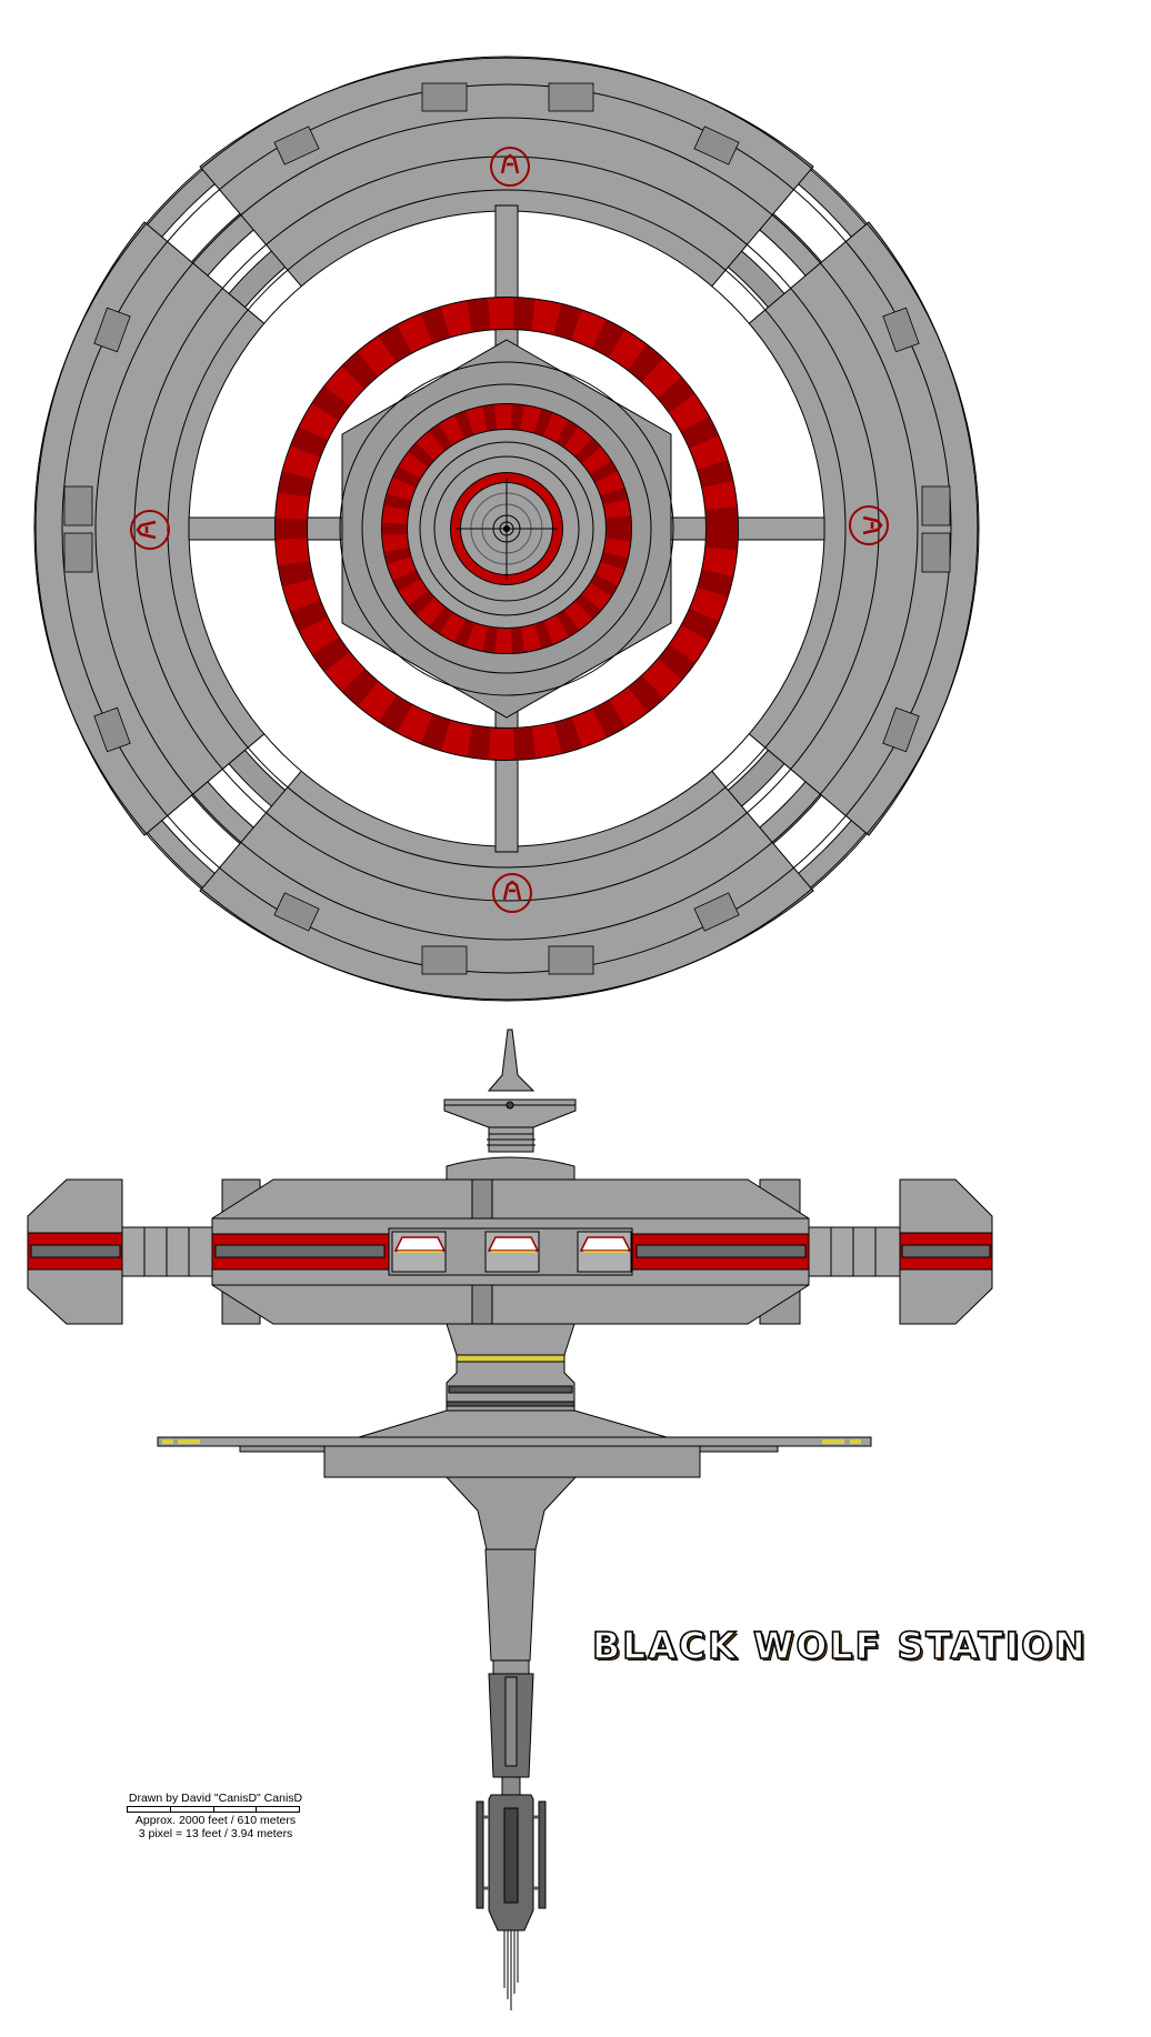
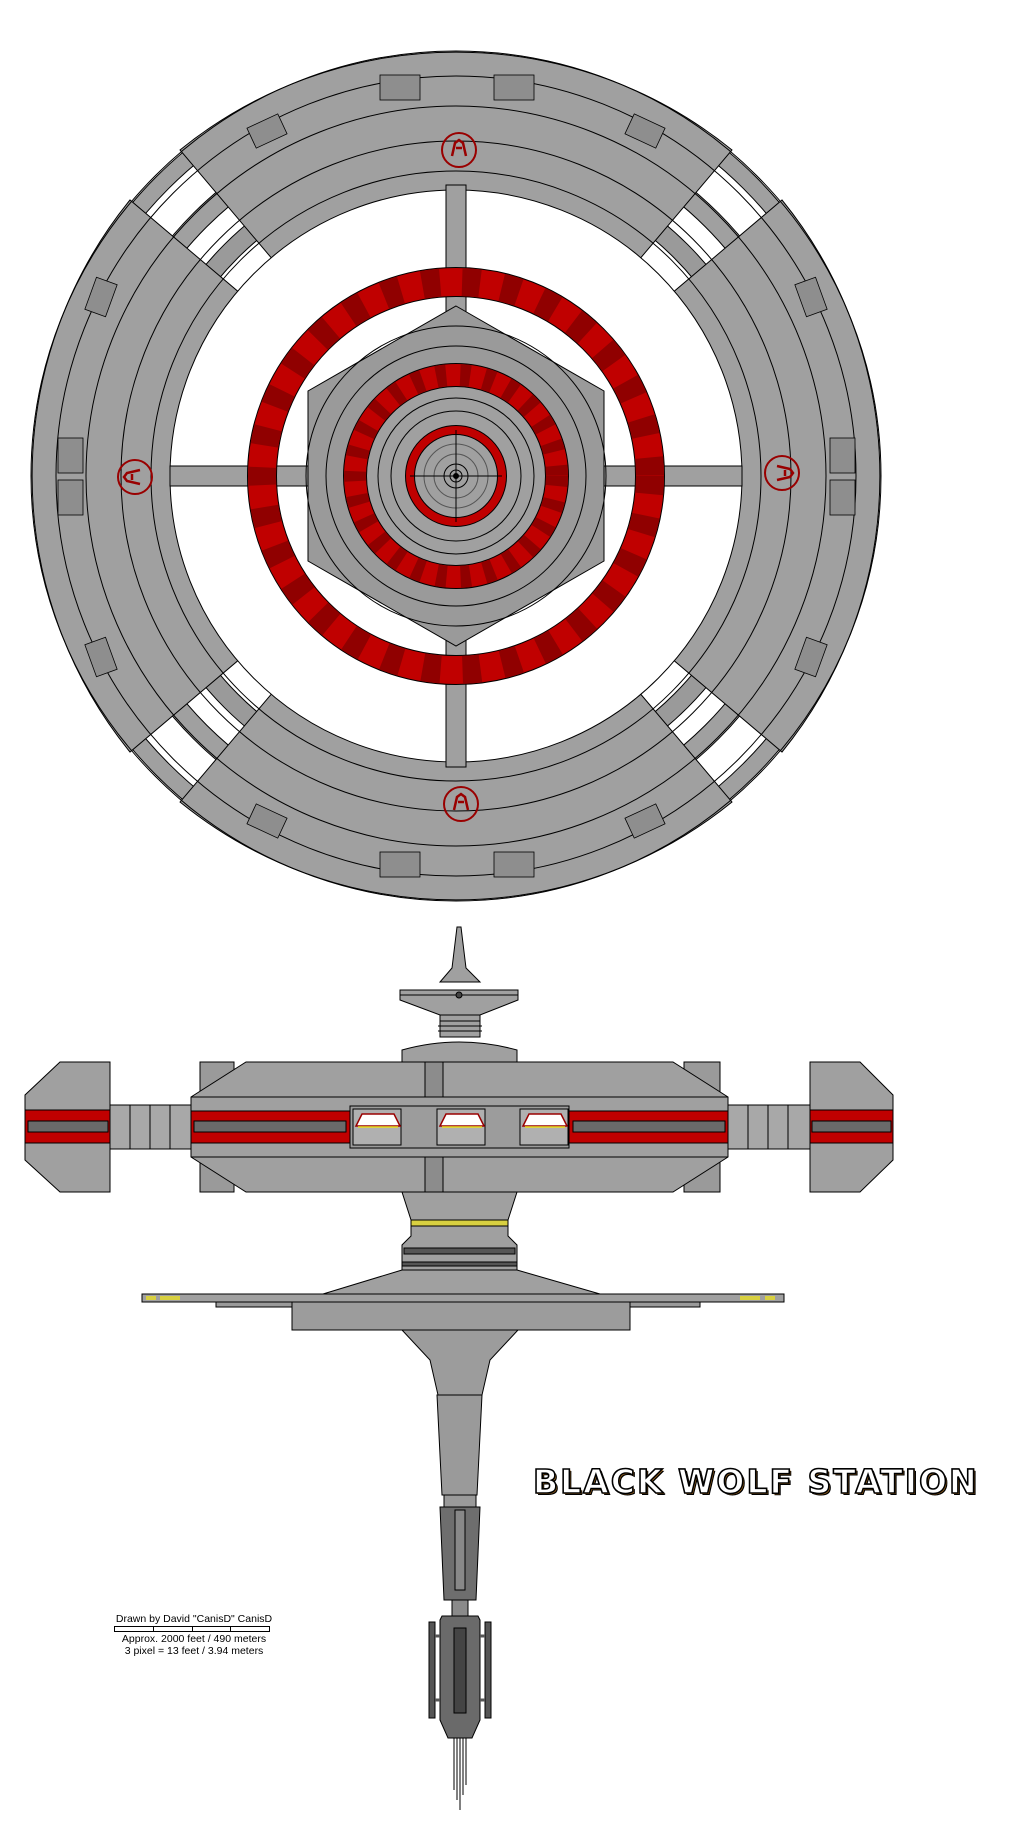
  BLACK WOLF STATION
  Drawn by David "CanisD" CanisD
- Approx. 2000 feet / 610 meters
+ Approx. 2000 feet / 490 meters
  3 pixel = 13 feet / 3.94 meters
